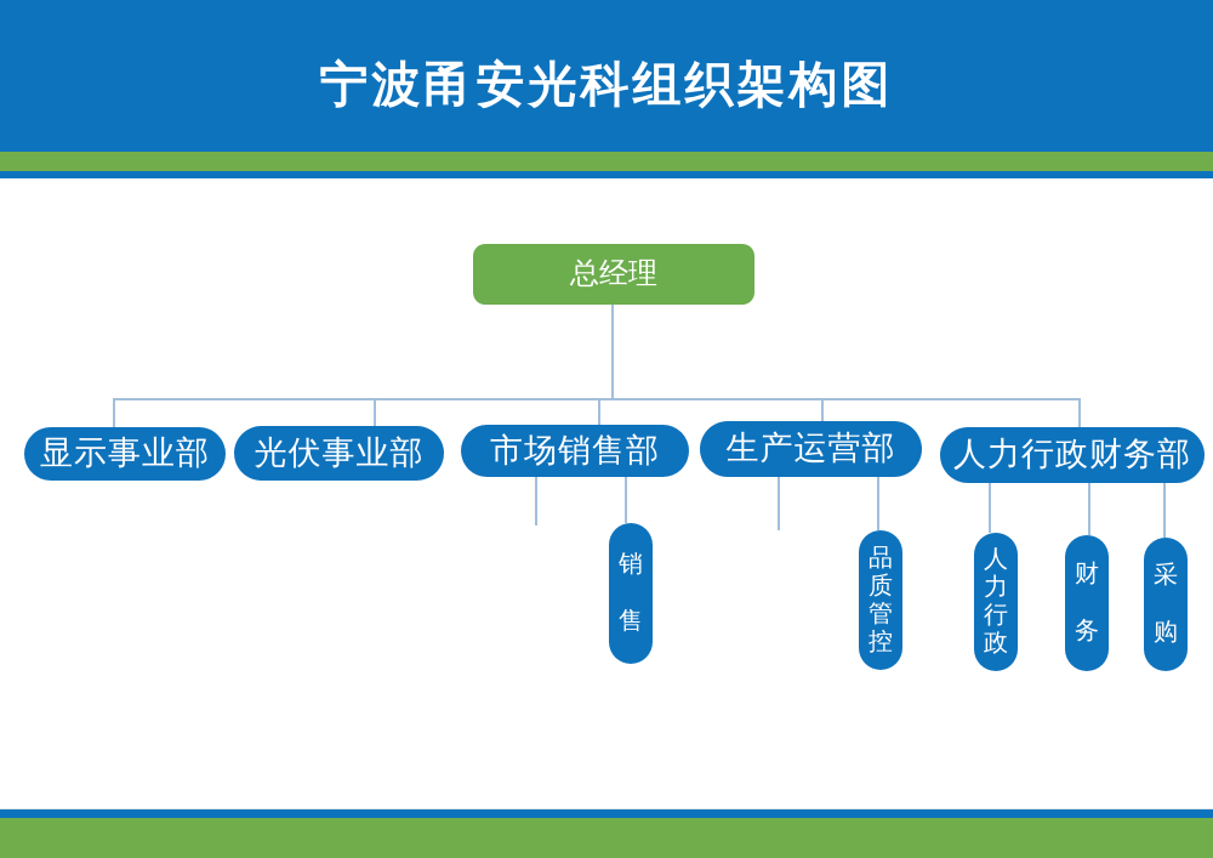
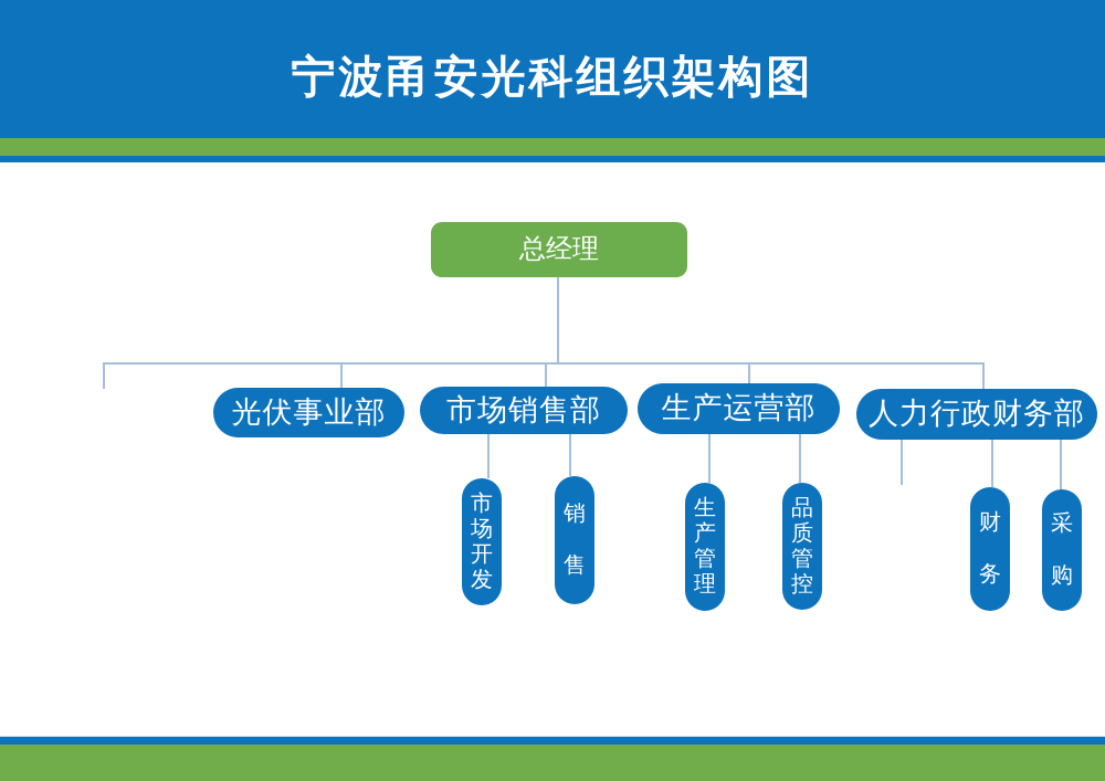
  宁波甬安光科组织架构图
  总经理
- 显示事业部
  光伏事业部
  市场销售部
  生产运营部
  人力行政财务部
+ 市场开发
  销售
+ 生产管理
  品质管控
- 人力行政
  财务
  采购
